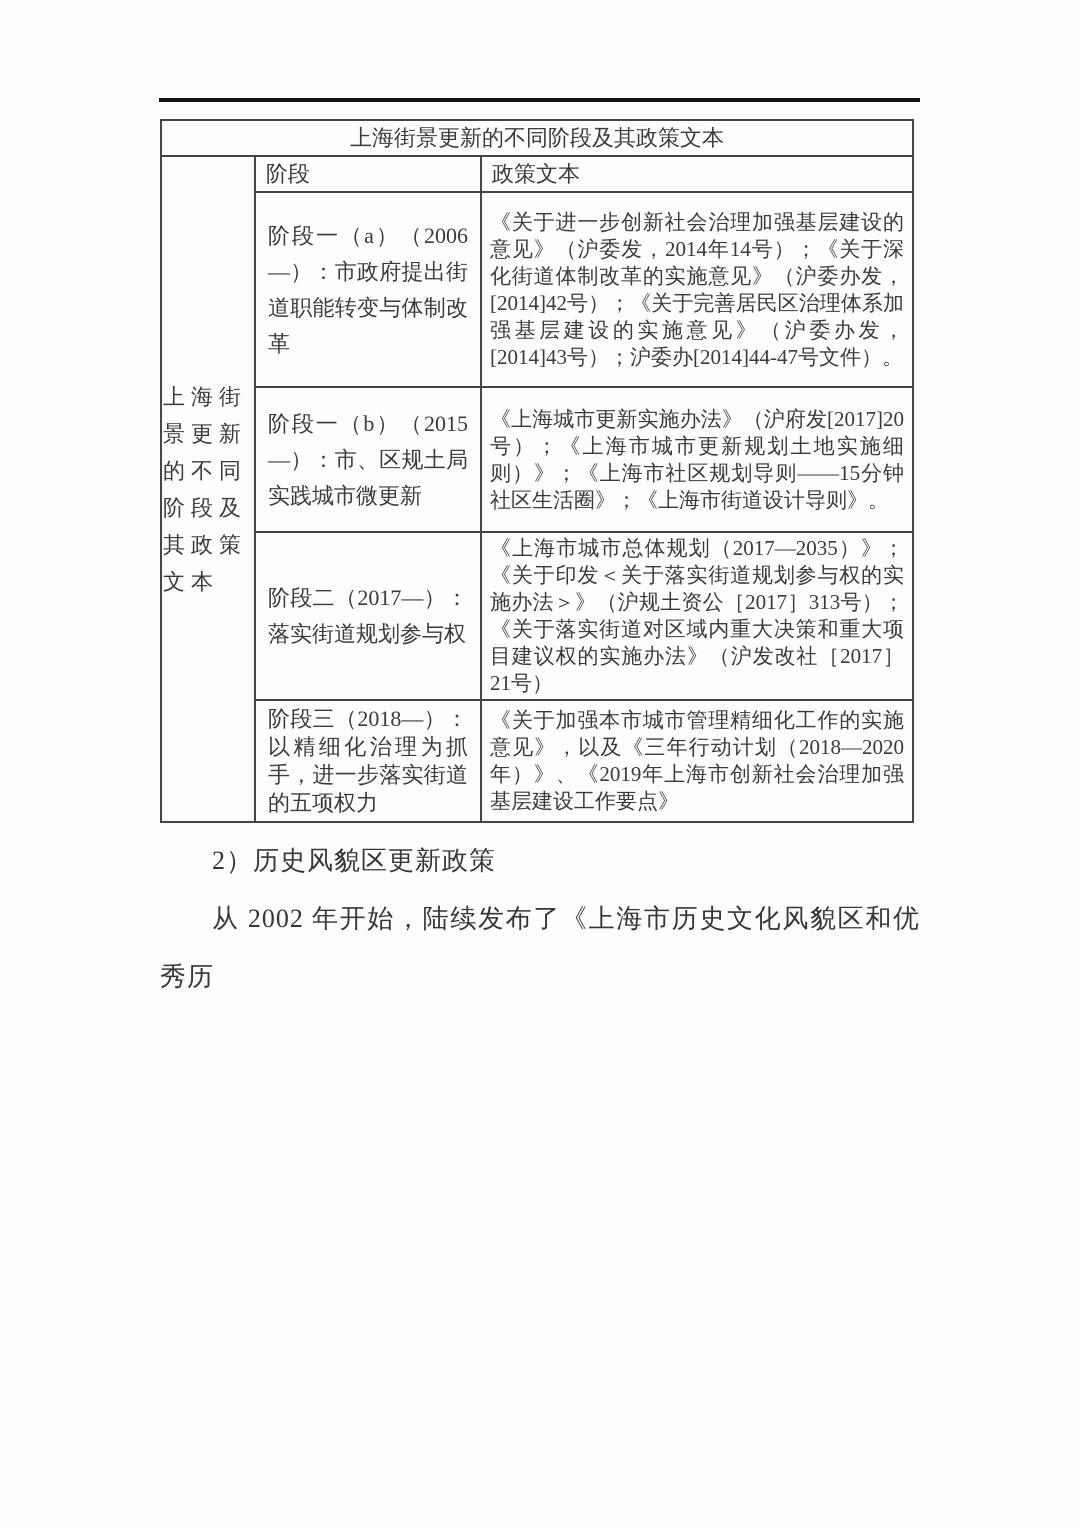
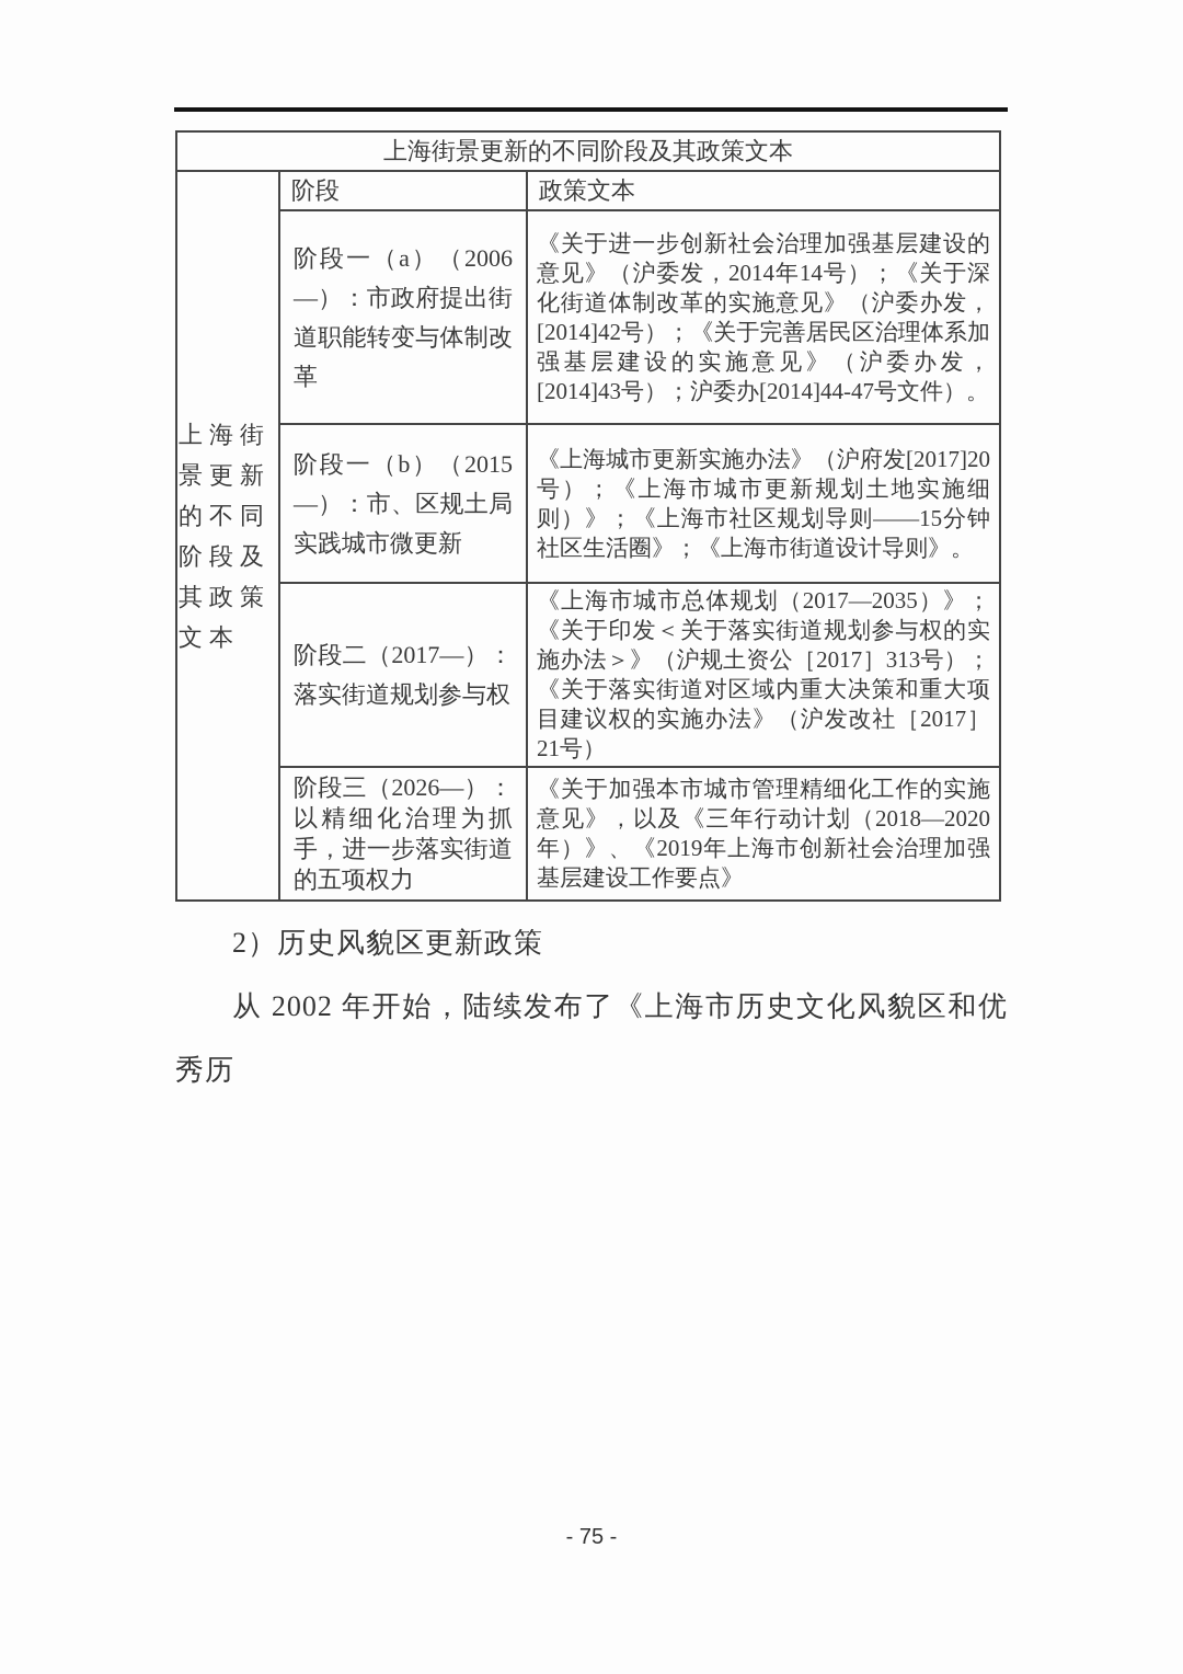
  上海街景更新的不同阶段及其政策文本
  上海街景更新的不同阶段及其政策文本	阶段	政策文本
  阶段一（a）（2006—）：市政府提出街道职能转变与体制改革	《关于进一步创新社会治理加强基层建设的意见》（沪委发，2014年14号）；《关于深化街道体制改革的实施意见》（沪委办发，[2014]42号）；《关于完善居民区治理体系加强基层建设的实施意见》（沪委办发，[2014]43号）；沪委办[2014]44-47号文件）。
  阶段一（b）（2015—）：市、区规土局实践城市微更新	《上海城市更新实施办法》（沪府发[2017]20号）；《上海市城市更新规划土地实施细则）》；《上海市社区规划导则——15分钟社区生活圈》；《上海市街道设计导则》。
  阶段二（2017—）：落实街道规划参与权	《上海市城市总体规划（2017—2035）》；《关于印发＜关于落实街道规划参与权的实施办法＞》（沪规土资公［2017］313号）；《关于落实街道对区域内重大决策和重大项目建议权的实施办法》（沪发改社［2017］21号）
- 阶段三（2018—）：以精细化治理为抓手，进一步落实街道的五项权力	《关于加强本市城市管理精细化工作的实施意见》，以及《三年行动计划（2018—2020年）》、《2019年上海市创新社会治理加强基层建设工作要点》
+ 阶段三（2026—）：以精细化治理为抓手，进一步落实街道的五项权力	《关于加强本市城市管理精细化工作的实施意见》，以及《三年行动计划（2018—2020年）》、《2019年上海市创新社会治理加强基层建设工作要点》
  2）历史风貌区更新政策
  从 2002 年开始，陆续发布了《上海市历史文化风貌区和优秀历
+ - 75 -
